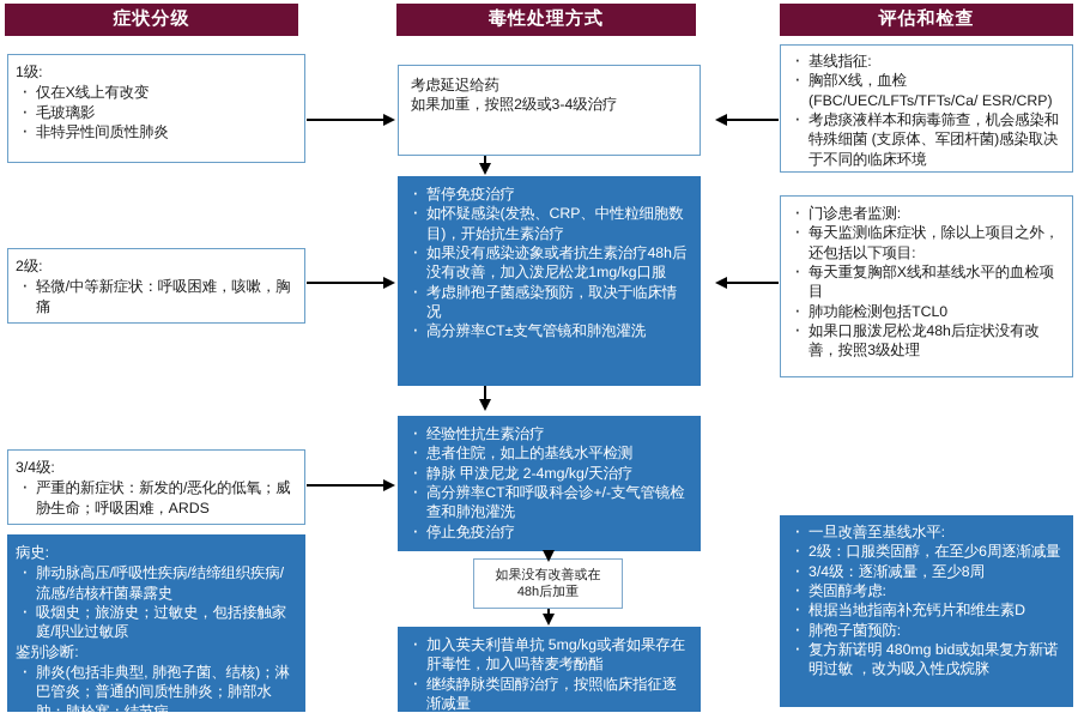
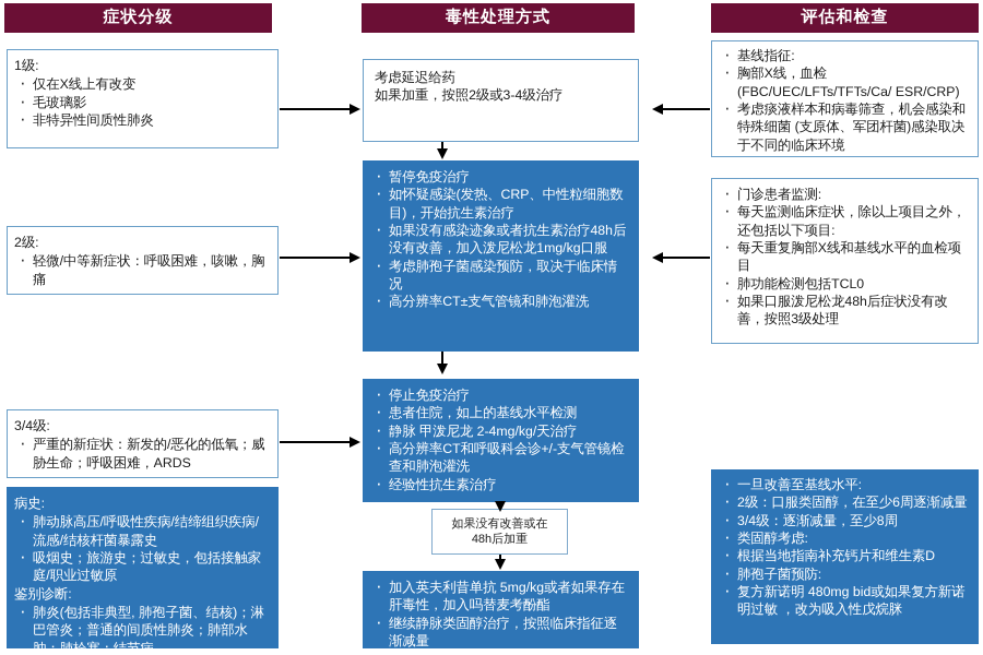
  症状分级
  毒性处理方式
  评估和检查
  1级:
  仅在X线上有改变
  毛玻璃影
  非特异性间质性肺炎
  2级:
  轻微/中等新症状：呼吸困难，咳嗽，胸痛
  3/4级:
  严重的新症状：新发的/恶化的低氧；威胁生命；呼吸困难，ARDS
  病史:
  肺动脉高压/呼吸性疾病/结缔组织疾病/流感/结核杆菌暴露史
  吸烟史；旅游史；过敏史，包括接触家庭/职业过敏原
  鉴别诊断:
  肺炎(包括非典型, 肺孢子菌、结核)；淋巴管炎；普通的间质性肺炎；肺部水肿；肺栓塞；结节病
  考虑延迟给药
  如果加重，按照2级或3-4级治疗
  暂停免疫治疗
  如怀疑感染(发热、CRP、中性粒细胞数目)，开始抗生素治疗
  如果没有感染迹象或者抗生素治疗48h后没有改善，加入泼尼松龙1mg/kg口服
  考虑肺孢子菌感染预防，取决于临床情况
  高分辨率CT±支气管镜和肺泡灌洗
- 经验性抗生素治疗
+ 停止免疫治疗
  患者住院，如上的基线水平检测
  静脉 甲泼尼龙 2-4mg/kg/天治疗
  高分辨率CT和呼吸科会诊+/-支气管镜检查和肺泡灌洗
- 停止免疫治疗
+ 经验性抗生素治疗
  如果没有改善或在
  48h后加重
  加入英夫利昔单抗 5mg/kg或者如果存在肝毒性，加入吗替麦考酚酯
  继续静脉类固醇治疗，按照临床指征逐渐减量
  基线指征:
  胸部X线，血检(FBC/UEC/LFTs/TFTs/Ca/ ESR/CRP)
  考虑痰液样本和病毒筛查，机会感染和特殊细菌 (支原体、军团杆菌)感染取决于不同的临床环境
  门诊患者监测:
  每天监测临床症状，除以上项目之外，还包括以下项目:
  每天重复胸部X线和基线水平的血检项目
  肺功能检测包括TCL0
  如果口服泼尼松龙48h后症状没有改善，按照3级处理
  一旦改善至基线水平:
  2级：口服类固醇，在至少6周逐渐减量
  3/4级：逐渐减量，至少8周
  类固醇考虑:
  根据当地指南补充钙片和维生素D
  肺孢子菌预防:
  复方新诺明 480mg bid或如果复方新诺明过敏 ，改为吸入性戊烷脒
